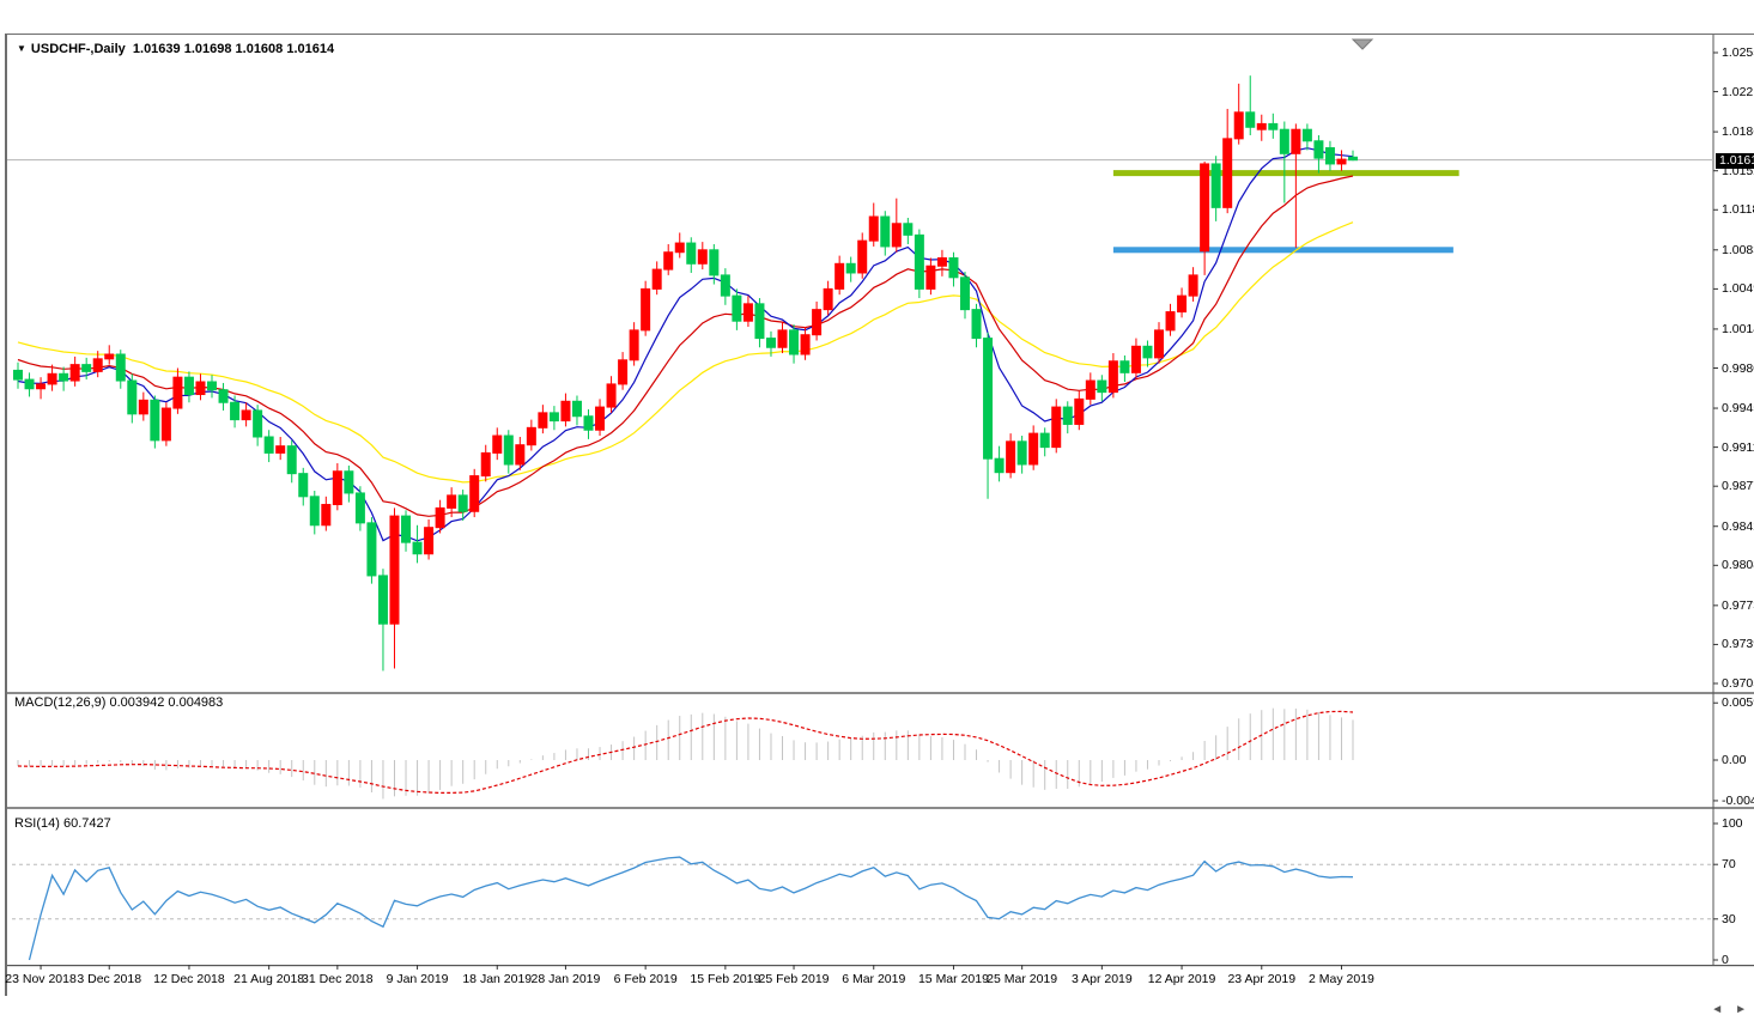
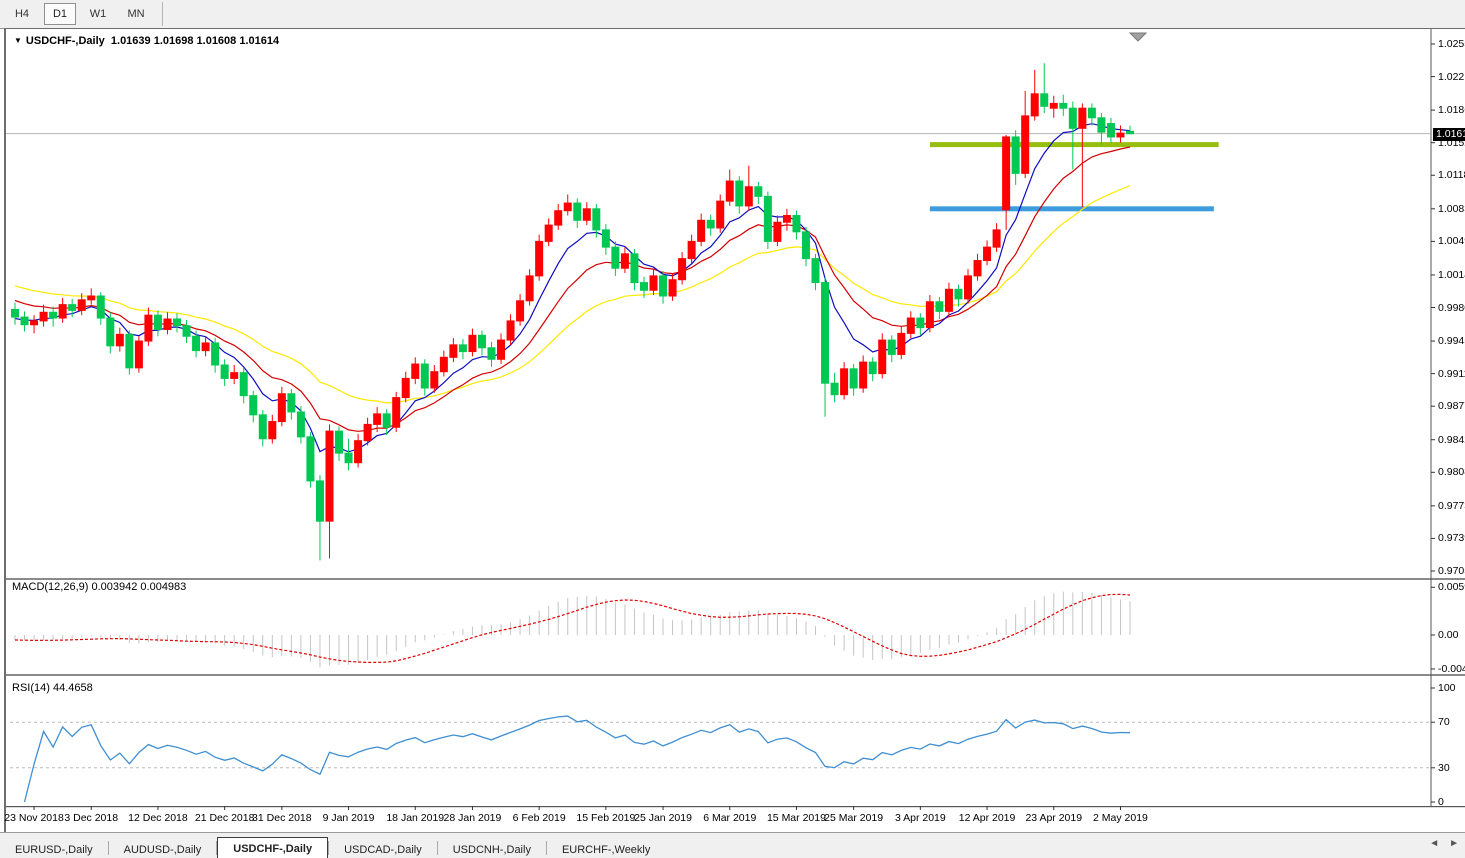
+ H4
+ D1
+ W1
+ MN
  ▼ USDCHF-,Daily 1.01639 1.01698 1.01608 1.01614
  MACD(12,26,9) 0.003942 0.004983
- RSI(14) 60.7427
+ RSI(14) 44.4658
  1.016
  1.025
  1.022
  1.018
  1.015
  1.011
  1.008
  1.004
  1.001
  0.998
  0.994
  0.991
  0.987
  0.984
  0.980
  0.977
  0.973
  0.970
  0.005
  0.00
  100
  70
  30
  0
  23 Nov 2018
  3 Dec 2018
  12 Dec 2018
- 21 Aug 2018
+ 21 Dec 2018
  31 Dec 2018
  9 Jan 2019
  18 Jan 2019
  28 Jan 2019
  6 Feb 2019
  15 Feb 2019
- 25 Feb 2019
+ 25 Jan 2019
  6 Mar 2019
  15 Mar 2019
  25 Mar 2019
  3 Apr 2019
  12 Apr 2019
  23 Apr 2019
  2 May 2019
+ EURUSD-,Daily
+ AUDUSD-,Daily
+ USDCHF-,Daily
+ USDCAD-,Daily
+ USDCNH-,Daily
+ EURCHF-,Weekly
  ◄
  ►
